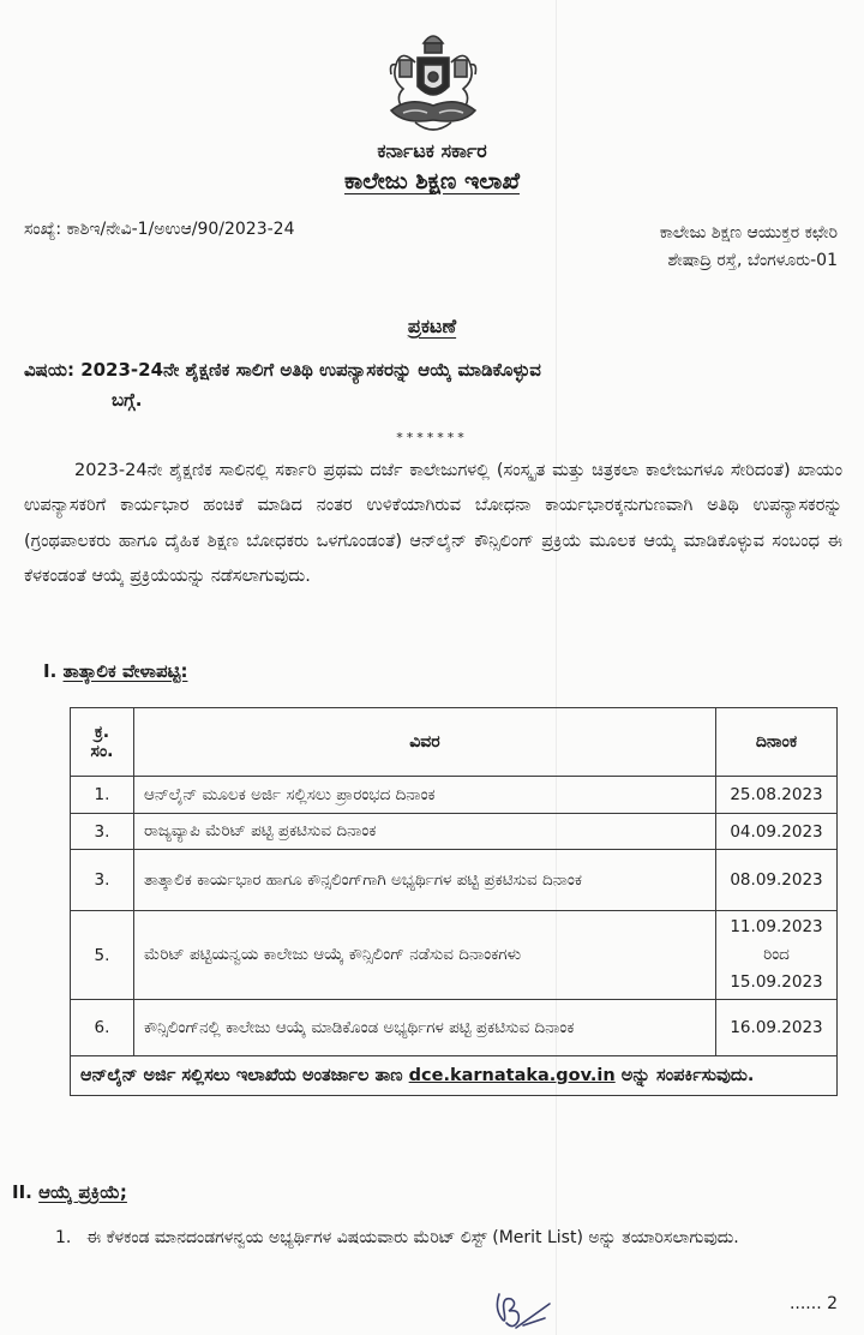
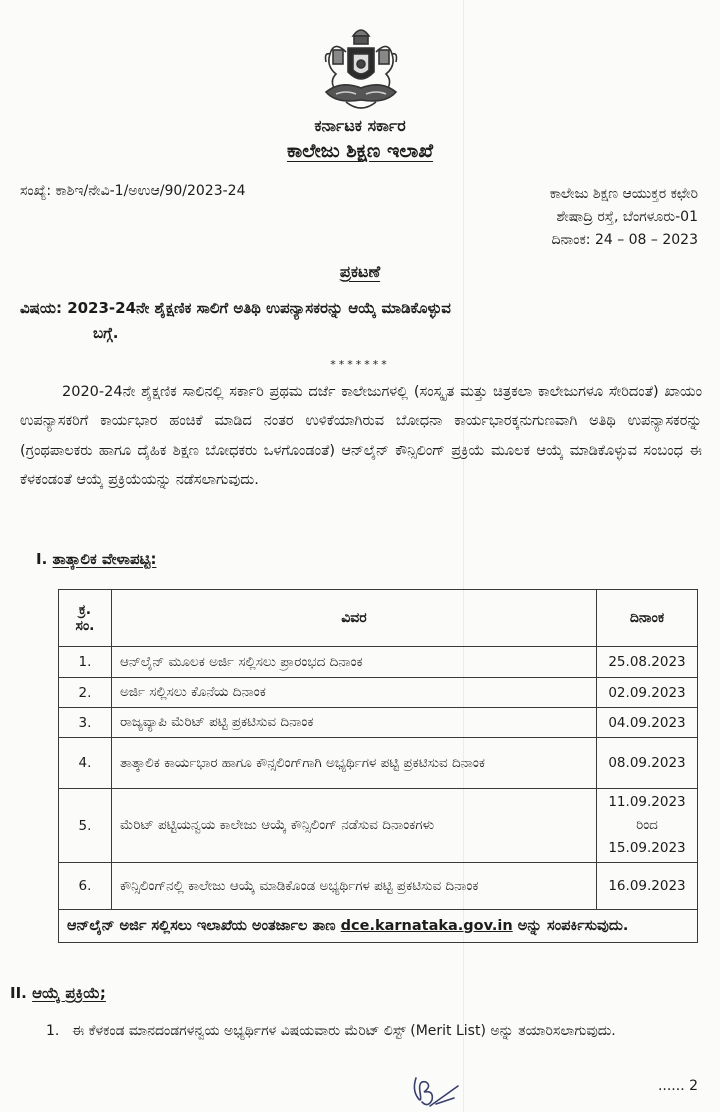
  ಕರ್ನಾಟಕ ಸರ್ಕಾರ
  ಕಾಲೇಜು ಶಿಕ್ಷಣ ಇಲಾಖೆ
  ಸಂಖ್ಯೆ: ಕಾಶಿಇ/ನೇವಿ-1/ಅಉಆ/90/2023-24
  ಕಾಲೇಜು ಶಿಕ್ಷಣ ಆಯುಕ್ತರ ಕಛೇರಿ
  ಶೇಷಾದ್ರಿ ರಸ್ತೆ, ಬೆಂಗಳೂರು-01
+ ದಿನಾಂಕ: 24 – 08 – 2023
  ಪ್ರಕಟಣೆ
  ವಿಷಯ: 2023-24ನೇ ಶೈಕ್ಷಣಿಕ ಸಾಲಿಗೆ ಅತಿಥಿ ಉಪನ್ಯಾಸಕರನ್ನು ಆಯ್ಕೆ ಮಾಡಿಕೊಳ್ಳುವ
  ಬಗ್ಗೆ.
  *******
- 2023-24ನೇ ಶೈಕ್ಷಣಿಕ ಸಾಲಿನಲ್ಲಿ ಸರ್ಕಾರಿ ಪ್ರಥಮ ದರ್ಜೆ ಕಾಲೇಜುಗಳಲ್ಲಿ (ಸಂಸ್ಕೃತ ಮತ್ತು ಚಿತ್ರಕಲಾ ಕಾಲೇಜುಗಳೂ ಸೇರಿದಂತೆ) ಖಾಯಂ ಉಪನ್ಯಾಸಕರಿಗೆ ಕಾರ್ಯಭಾರ ಹಂಚಿಕೆ ಮಾಡಿದ ನಂತರ ಉಳಿಕೆಯಾಗಿರುವ ಬೋಧನಾ ಕಾರ್ಯಭಾರಕ್ಕನುಗುಣವಾಗಿ ಅತಿಥಿ ಉಪನ್ಯಾಸಕರನ್ನು (ಗ್ರಂಥಪಾಲಕರು ಹಾಗೂ ದೈಹಿಕ ಶಿಕ್ಷಣ ಬೋಧಕರು ಒಳಗೊಂಡಂತೆ) ಆನ್‌ಲೈನ್ ಕೌನ್ಸಿಲಿಂಗ್ ಪ್ರಕ್ರಿಯೆ ಮೂಲಕ ಆಯ್ಕೆ ಮಾಡಿಕೊಳ್ಳುವ ಸಂಬಂಧ ಈ ಕೆಳಕಂಡಂತೆ ಆಯ್ಕೆ ಪ್ರಕ್ರಿಯೆಯನ್ನು ನಡೆಸಲಾಗುವುದು.
+ 2020-24ನೇ ಶೈಕ್ಷಣಿಕ ಸಾಲಿನಲ್ಲಿ ಸರ್ಕಾರಿ ಪ್ರಥಮ ದರ್ಜೆ ಕಾಲೇಜುಗಳಲ್ಲಿ (ಸಂಸ್ಕೃತ ಮತ್ತು ಚಿತ್ರಕಲಾ ಕಾಲೇಜುಗಳೂ ಸೇರಿದಂತೆ) ಖಾಯಂ ಉಪನ್ಯಾಸಕರಿಗೆ ಕಾರ್ಯಭಾರ ಹಂಚಿಕೆ ಮಾಡಿದ ನಂತರ ಉಳಿಕೆಯಾಗಿರುವ ಬೋಧನಾ ಕಾರ್ಯಭಾರಕ್ಕನುಗುಣವಾಗಿ ಅತಿಥಿ ಉಪನ್ಯಾಸಕರನ್ನು (ಗ್ರಂಥಪಾಲಕರು ಹಾಗೂ ದೈಹಿಕ ಶಿಕ್ಷಣ ಬೋಧಕರು ಒಳಗೊಂಡಂತೆ) ಆನ್‌ಲೈನ್ ಕೌನ್ಸಿಲಿಂಗ್ ಪ್ರಕ್ರಿಯೆ ಮೂಲಕ ಆಯ್ಕೆ ಮಾಡಿಕೊಳ್ಳುವ ಸಂಬಂಧ ಈ ಕೆಳಕಂಡಂತೆ ಆಯ್ಕೆ ಪ್ರಕ್ರಿಯೆಯನ್ನು ನಡೆಸಲಾಗುವುದು.
  I. ತಾತ್ಕಾಲಿಕ ವೇಳಾಪಟ್ಟಿ:
  ಕ್ರ. ಸಂ.	ವಿವರ	ದಿನಾಂಕ
  1.	ಆನ್‌ಲೈನ್ ಮೂಲಕ ಅರ್ಜಿ ಸಲ್ಲಿಸಲು ಪ್ರಾರಂಭದ ದಿನಾಂಕ	25.08.2023
+ 2.	ಅರ್ಜಿ ಸಲ್ಲಿಸಲು ಕೊನೆಯ ದಿನಾಂಕ	02.09.2023
  3.	ರಾಜ್ಯವ್ಯಾಪಿ ಮೆರಿಟ್ ಪಟ್ಟಿ ಪ್ರಕಟಿಸುವ ದಿನಾಂಕ	04.09.2023
- 3.	ತಾತ್ಕಾಲಿಕ ಕಾರ್ಯಭಾರ ಹಾಗೂ ಕೌನ್ಸಲಿಂಗ್‌ಗಾಗಿ ಅಭ್ಯರ್ಥಿಗಳ ಪಟ್ಟಿ ಪ್ರಕಟಿಸುವ ದಿನಾಂಕ	08.09.2023
+ 4.	ತಾತ್ಕಾಲಿಕ ಕಾರ್ಯಭಾರ ಹಾಗೂ ಕೌನ್ಸಲಿಂಗ್‌ಗಾಗಿ ಅಭ್ಯರ್ಥಿಗಳ ಪಟ್ಟಿ ಪ್ರಕಟಿಸುವ ದಿನಾಂಕ	08.09.2023
  5.	ಮೆರಿಟ್ ಪಟ್ಟಿಯನ್ವಯ ಕಾಲೇಜು ಆಯ್ಕೆ ಕೌನ್ಸಿಲಿಂಗ್ ನಡೆಸುವ ದಿನಾಂಕಗಳು	11.09.2023 ರಿಂದ 15.09.2023
  6.	ಕೌನ್ಸಿಲಿಂಗ್‌ನಲ್ಲಿ ಕಾಲೇಜು ಆಯ್ಕೆ ಮಾಡಿಕೊಂಡ ಅಭ್ಯರ್ಥಿಗಳ ಪಟ್ಟಿ ಪ್ರಕಟಿಸುವ ದಿನಾಂಕ	16.09.2023
  ಆನ್‌ಲೈನ್ ಅರ್ಜಿ ಸಲ್ಲಿಸಲು ಇಲಾಖೆಯ ಅಂತರ್ಜಾಲ ತಾಣ dce.karnataka.gov.in ಅನ್ನು ಸಂಪರ್ಕಿಸುವುದು.
  II. ಆಯ್ಕೆ ಪ್ರಕ್ರಿಯೆ;
  1.
  ಈ ಕೆಳಕಂಡ ಮಾನದಂಡಗಳನ್ವಯ ಅಭ್ಯರ್ಥಿಗಳ ವಿಷಯವಾರು ಮೆರಿಟ್ ಲಿಸ್ಟ್ (Merit List) ಅನ್ನು ತಯಾರಿಸಲಾಗುವುದು.
  ...... 2
